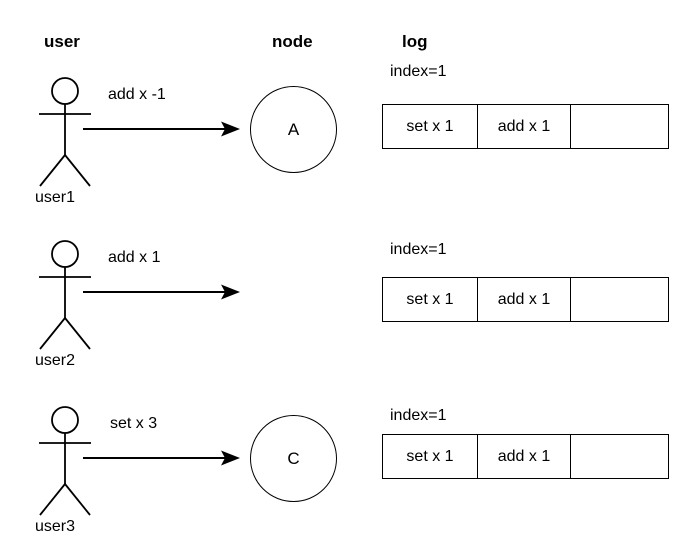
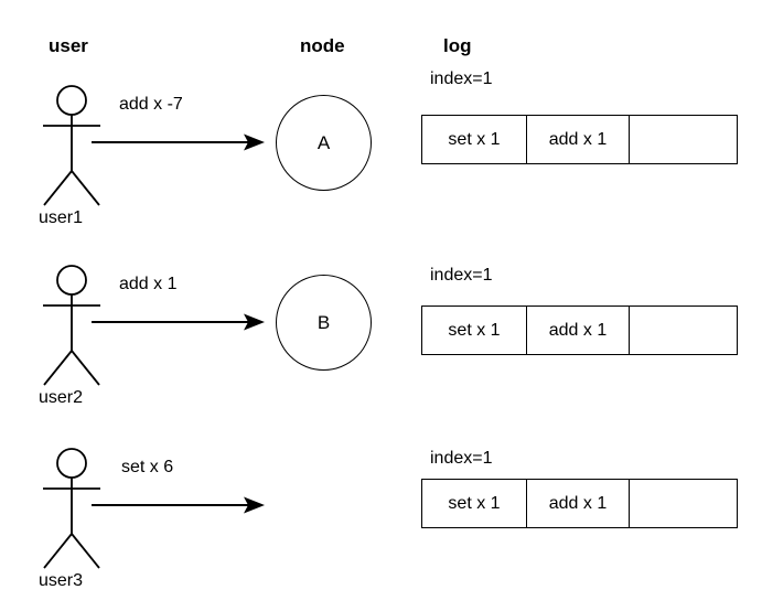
  user
  node
  log
  user1
- add x -1
+ add x -7
  A
  index=1
  set x 1
  add x 1
  user2
  add x 1
+ B
  index=1
  set x 1
  add x 1
  user3
- set x 3
+ set x 6
- C
  index=1
  set x 1
  add x 1
